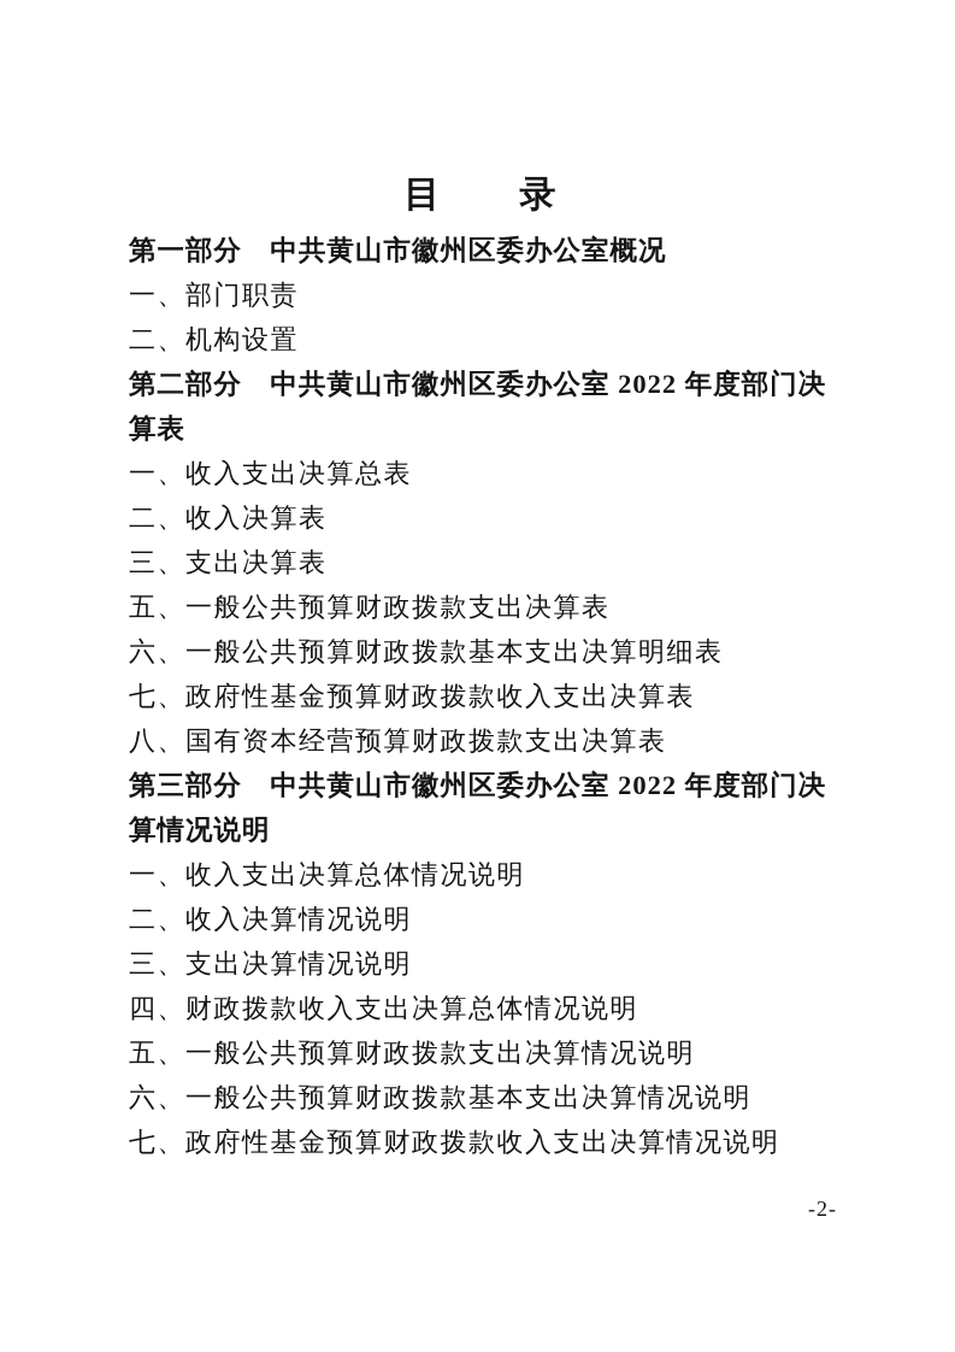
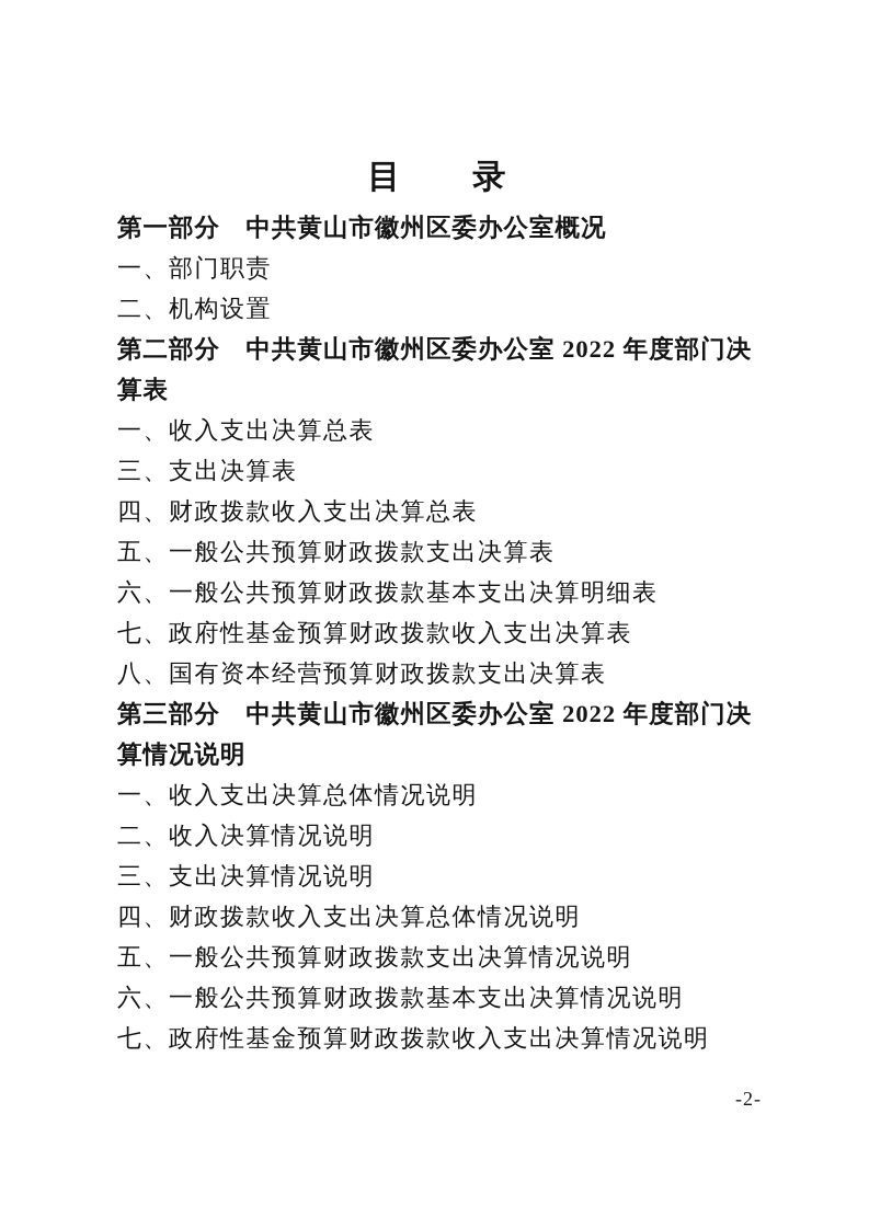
  目 录
  第一部分 中共黄山市徽州区委办公室概况
  一、部门职责
  二、机构设置
  第二部分 中共黄山市徽州区委办公室 2022 年度部门决算表
  一、收入支出决算总表
- 二、收入决算表
  三、支出决算表
+ 四、财政拨款收入支出决算总表
  五、一般公共预算财政拨款支出决算表
  六、一般公共预算财政拨款基本支出决算明细表
  七、政府性基金预算财政拨款收入支出决算表
  八、国有资本经营预算财政拨款支出决算表
  第三部分 中共黄山市徽州区委办公室 2022 年度部门决算情况说明
  一、收入支出决算总体情况说明
  二、收入决算情况说明
  三、支出决算情况说明
  四、财政拨款收入支出决算总体情况说明
  五、一般公共预算财政拨款支出决算情况说明
  六、一般公共预算财政拨款基本支出决算情况说明
  七、政府性基金预算财政拨款收入支出决算情况说明
  -2-
